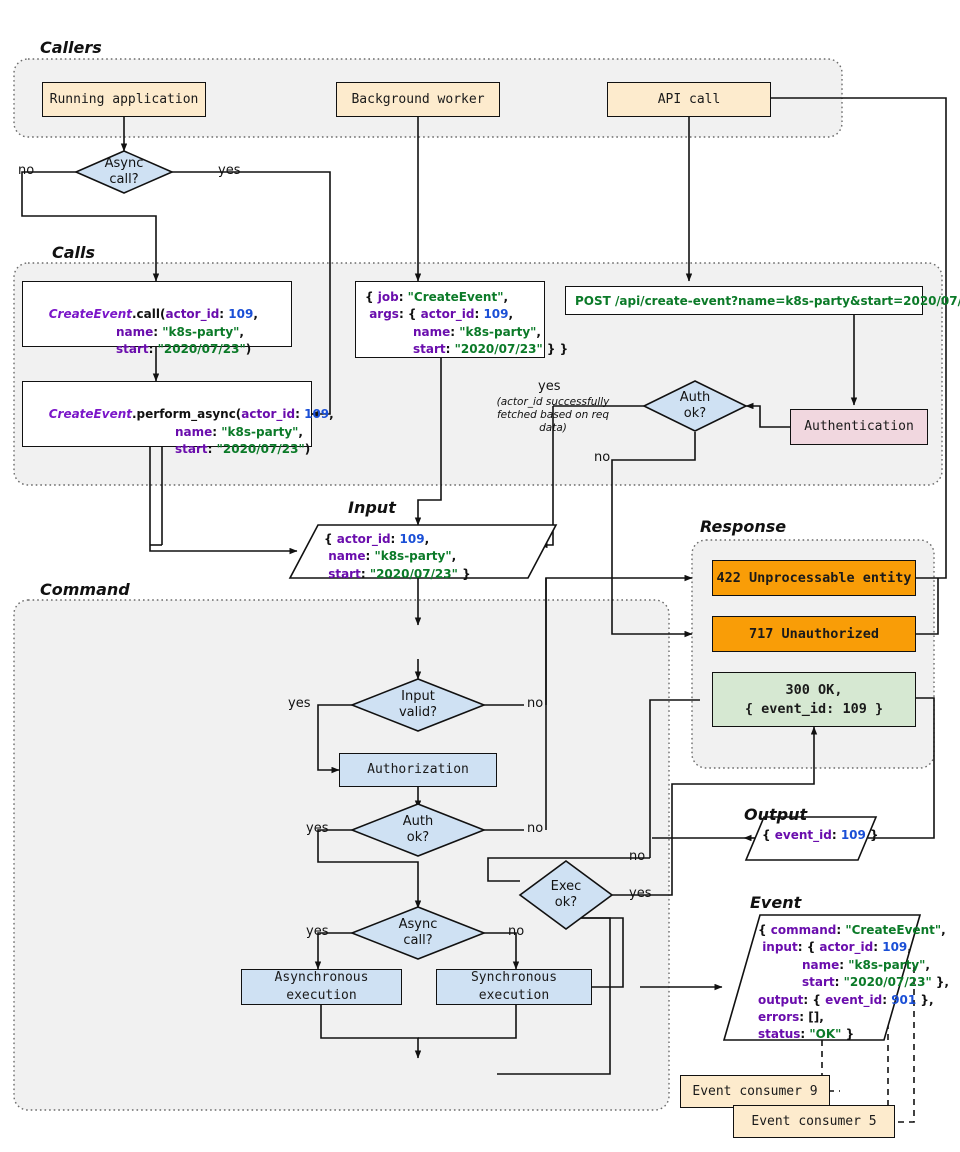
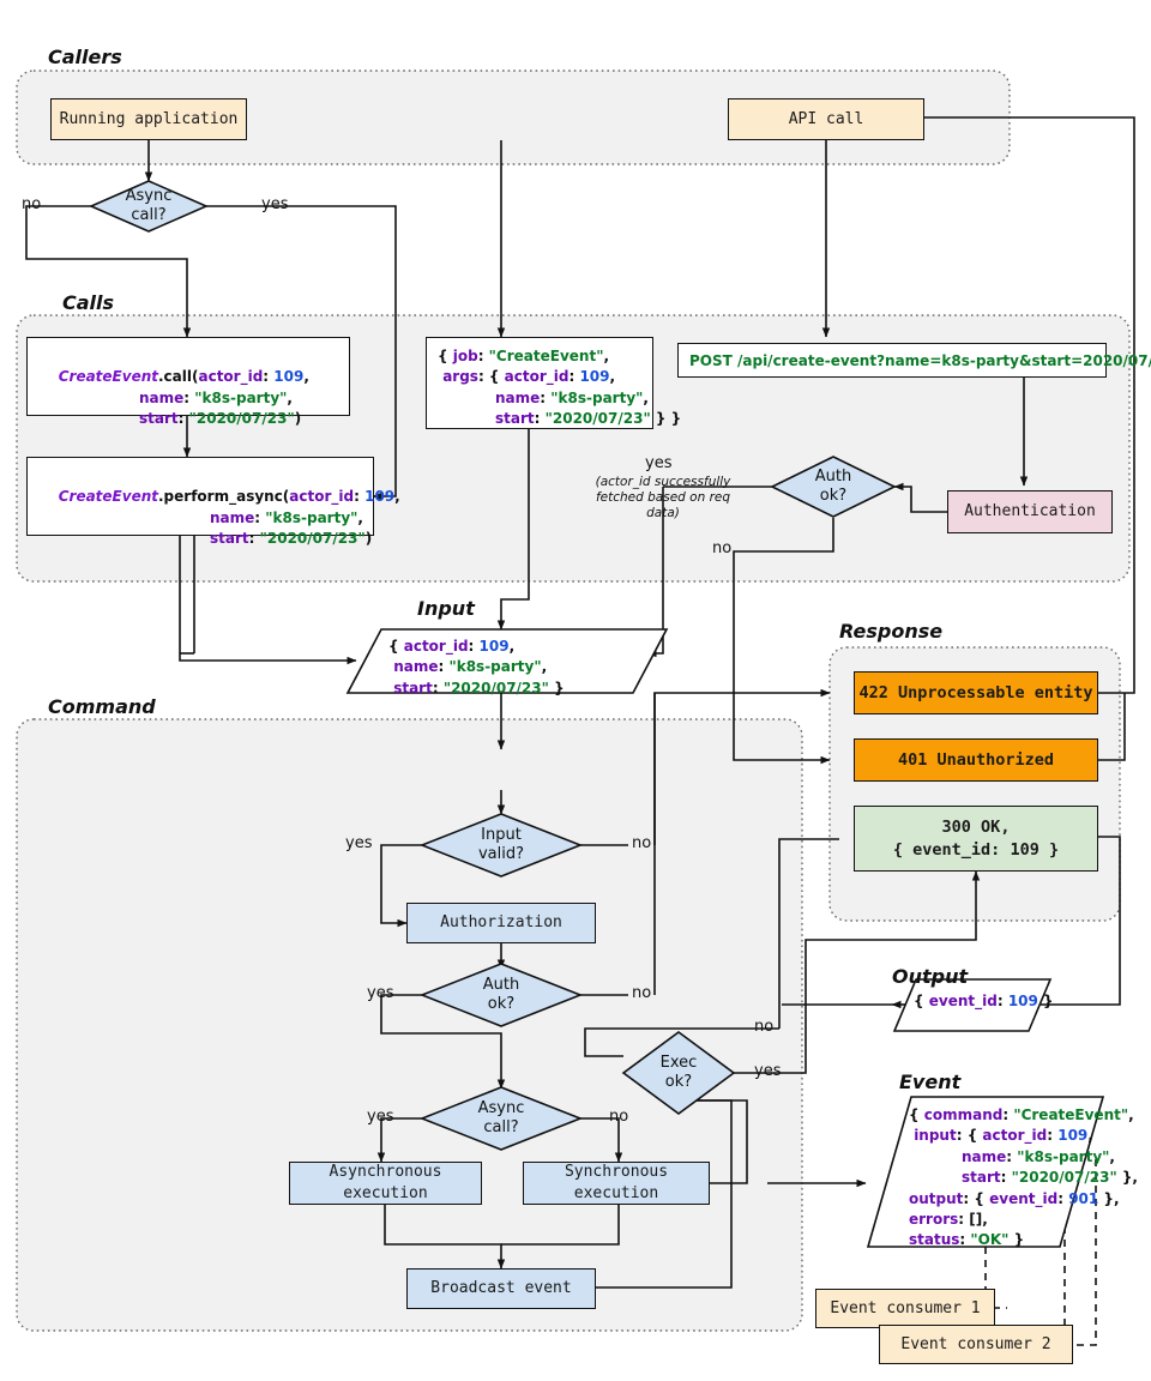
  Callers
  Calls
  Input
  Command
  Response
  Output
  Event
  Running application
- Background worker
  API call
  Async
  call?
  Auth
  ok?
  Input
  valid?
  Auth
  ok?
  Async
  call?
  Exec
  ok?
  CreateEvent.call(actor_id: 109,
  name: "k8s-party",
  start: "2020/07/23")
  CreateEvent.perform_async(actor_id: 109,
  name: "k8s-party",
  start: "2020/07/23")
  { job: "CreateEvent",
  args: { actor_id: 109,
  name: "k8s-party",
  start: "2020/07/23" } }
  POST /api/create-event?name=k8s-party&start=2020/07
  Authentication
  yes
  (actor_id successfully
  fetched based on req
  data)
  no
  { actor_id: 109,
  name: "k8s-party",
  start: "2020/07/23" }
  Authorization
  Asynchronous execution
  Synchronous execution
+ Broadcast event
  yes
  no
  yes
  no
  yes
  no
  no
  yes
  no
  yes
  422 Unprocessable entity
- 717 Unauthorized
+ 401 Unauthorized
  300 OK,
  { event_id: 109 }
  { event_id: 109 }
  { command: "CreateEvent",
  input: { actor_id: 109,
  name: "k8s-party",
  start: "2020/07/23" },
  output: { event_id: 901 },
  errors: [],
  status: "OK" }
- Event consumer 9
+ Event consumer 1
- Event consumer 5
+ Event consumer 2
